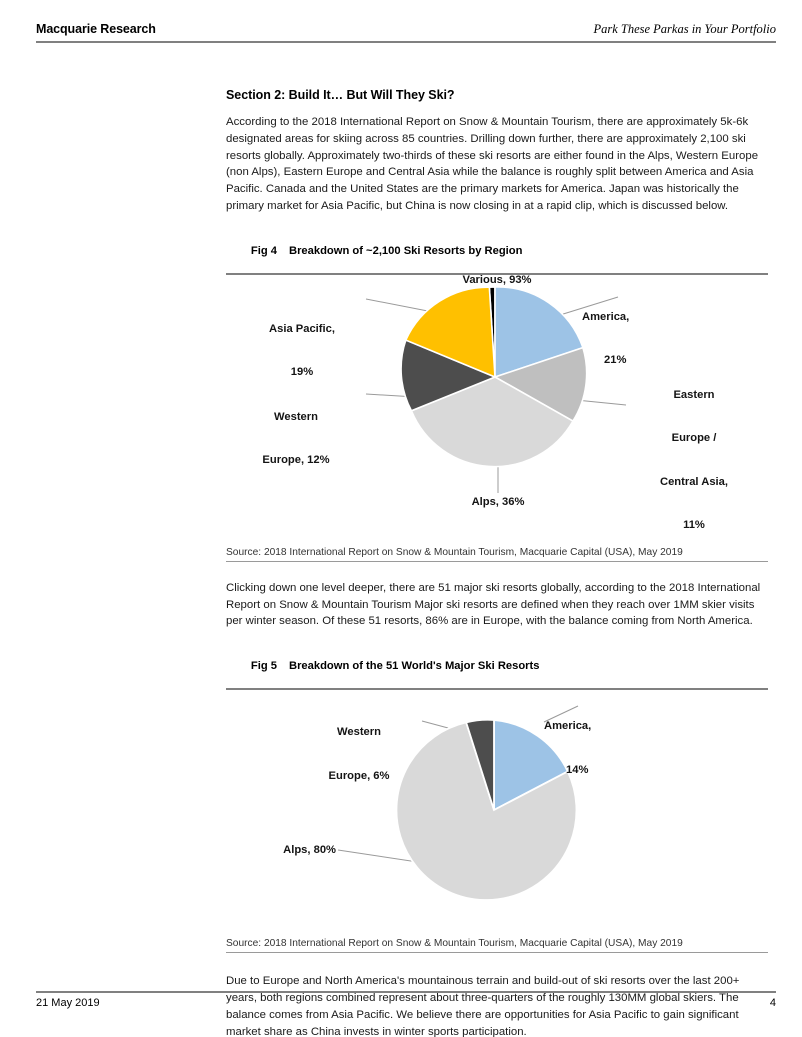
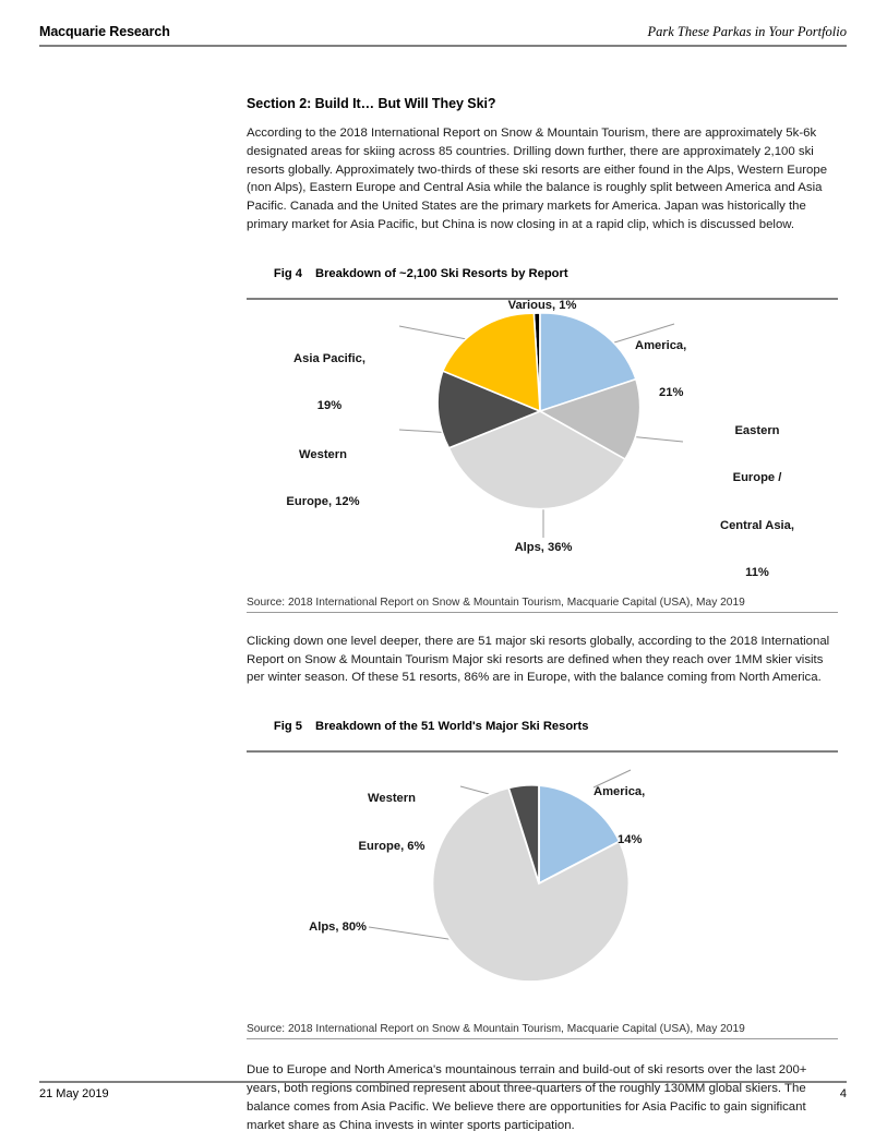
  Macquarie Research
  Park These Parkas in Your Portfolio
  Section 2: Build It… But Will They Ski?
  According to the 2018 International Report on Snow & Mountain Tourism, there are approximately 5k-6k designated areas for skiing across 85 countries. Drilling down further, there are approximately 2,100 ski resorts globally. Approximately two-thirds of these ski resorts are either found in the Alps, Western Europe (non Alps), Eastern Europe and Central Asia while the balance is roughly split between America and Asia Pacific. Canada and the United States are the primary markets for America. Japan was historically the primary market for Asia Pacific, but China is now closing in at a rapid clip, which is discussed below.
- Fig 4 Breakdown of ~2,100 Ski Resorts by Region
+ Fig 4 Breakdown of ~2,100 Ski Resorts by Report
- Various, 93%
+ Various, 1%
  America,
  21%
  Asia Pacific,
  19%
  Western
  Europe, 12%
  Eastern
  Europe /
  Central Asia,
  11%
  Alps, 36%
  Source: 2018 International Report on Snow & Mountain Tourism, Macquarie Capital (USA), May 2019
  Clicking down one level deeper, there are 51 major ski resorts globally, according to the 2018 International Report on Snow & Mountain Tourism Major ski resorts are defined when they reach over 1MM skier visits per winter season. Of these 51 resorts, 86% are in Europe, with the balance coming from North America.
  Fig 5 Breakdown of the 51 World's Major Ski Resorts
  Western
  Europe, 6%
  America,
  14%
  Alps, 80%
  Source: 2018 International Report on Snow & Mountain Tourism, Macquarie Capital (USA), May 2019
  Due to Europe and North America's mountainous terrain and build-out of ski resorts over the last 200+ years, both regions combined represent about three-quarters of the roughly 130MM global skiers. The balance comes from Asia Pacific. We believe there are opportunities for Asia Pacific to gain significant market share as China invests in winter sports participation.
  21 May 2019
  4
